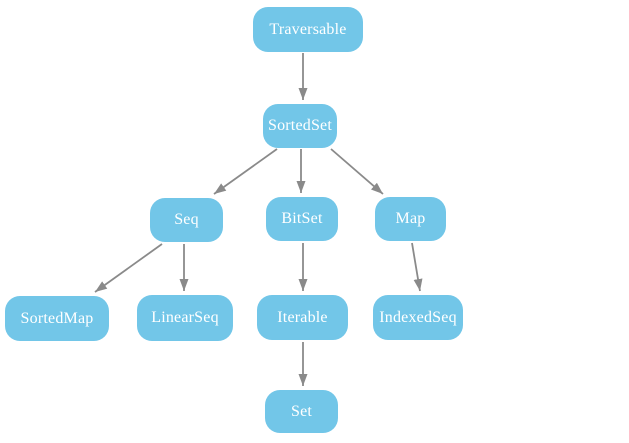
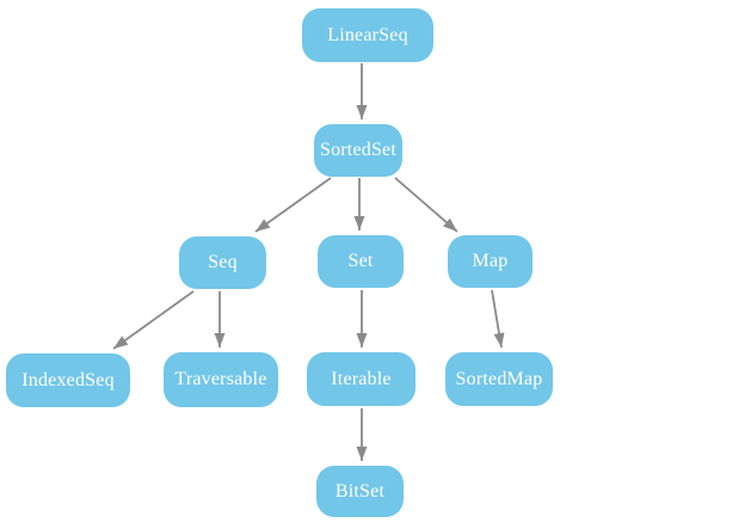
- Traversable
+ LinearSeq
  SortedSet
  Seq
- BitSet
+ Set
  Map
- SortedMap
+ IndexedSeq
- LinearSeq
+ Traversable
  Iterable
- IndexedSeq
+ SortedMap
- Set
+ BitSet
